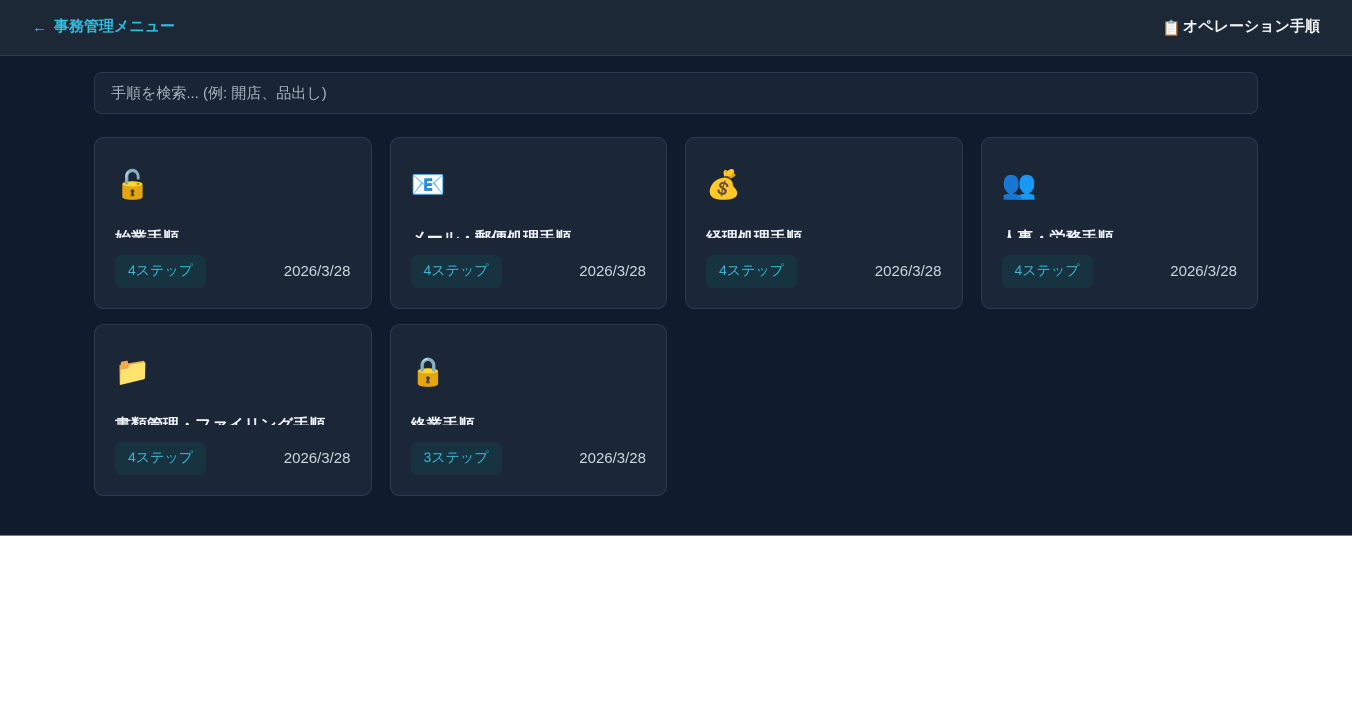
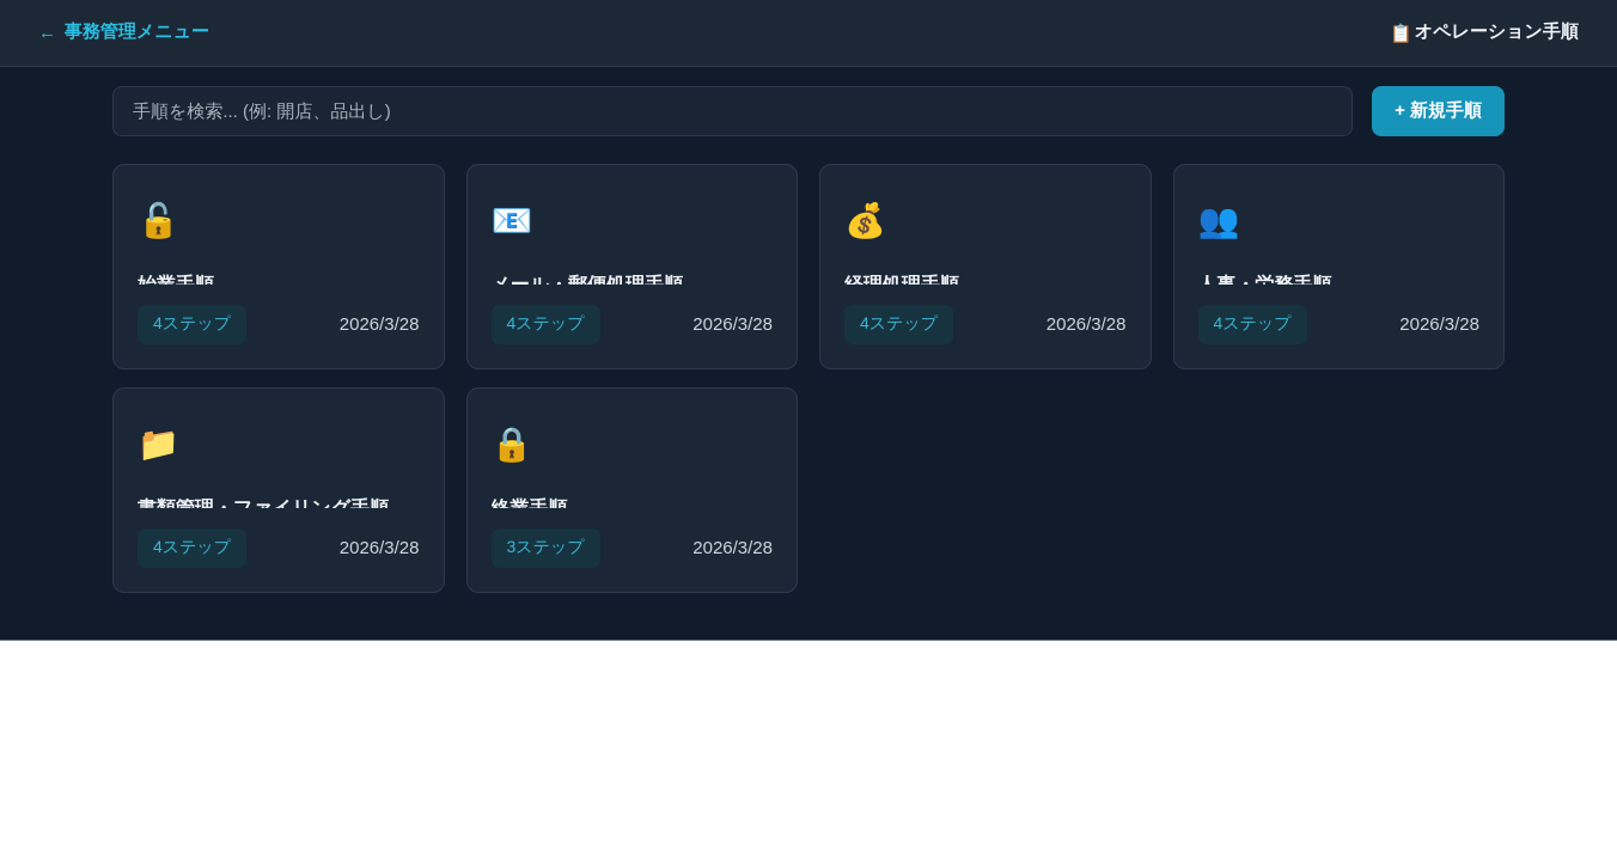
  ←
  事務管理メニュー
  📋
  オペレーション手順
  手順を検索... (例: 開店、品出し)
+ + 新規手順
  🔓
  4ステップ
  2026/3/28
  📧
  4ステップ
  2026/3/28
  💰
  4ステップ
  2026/3/28
  👥
  4ステップ
  2026/3/28
  📁
  4ステップ
  2026/3/28
  🔒
  3ステップ
  2026/3/28
